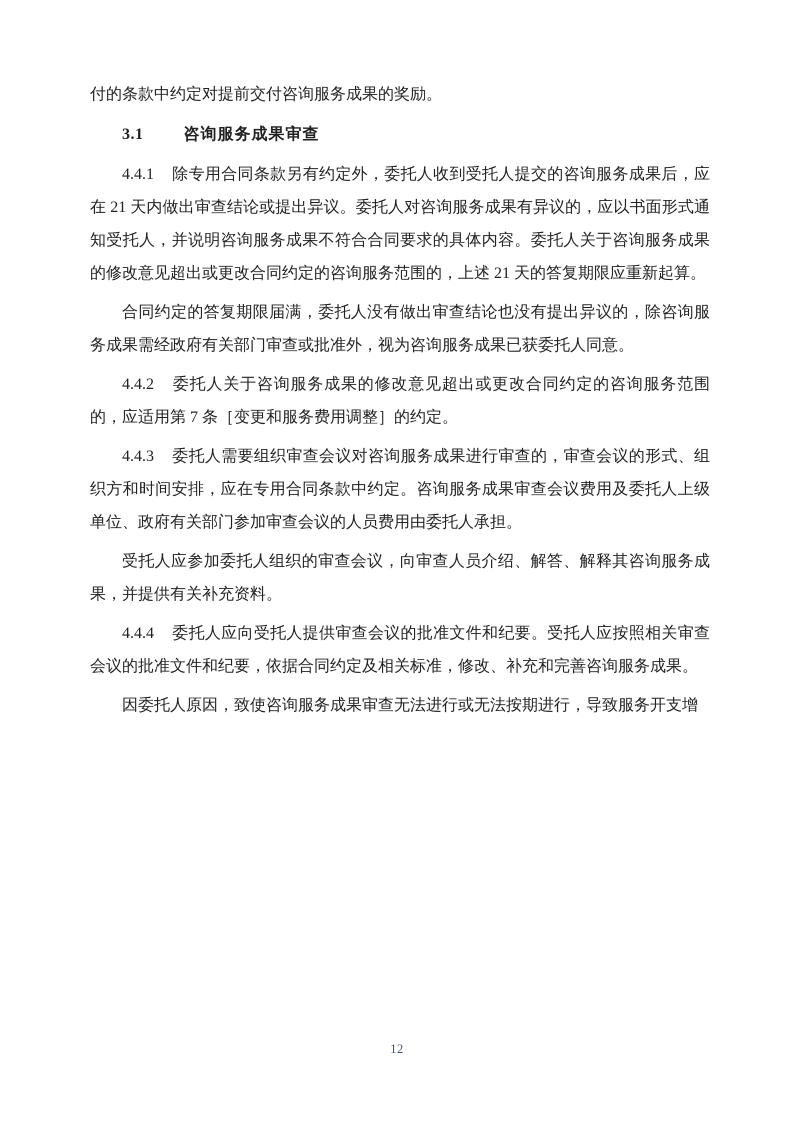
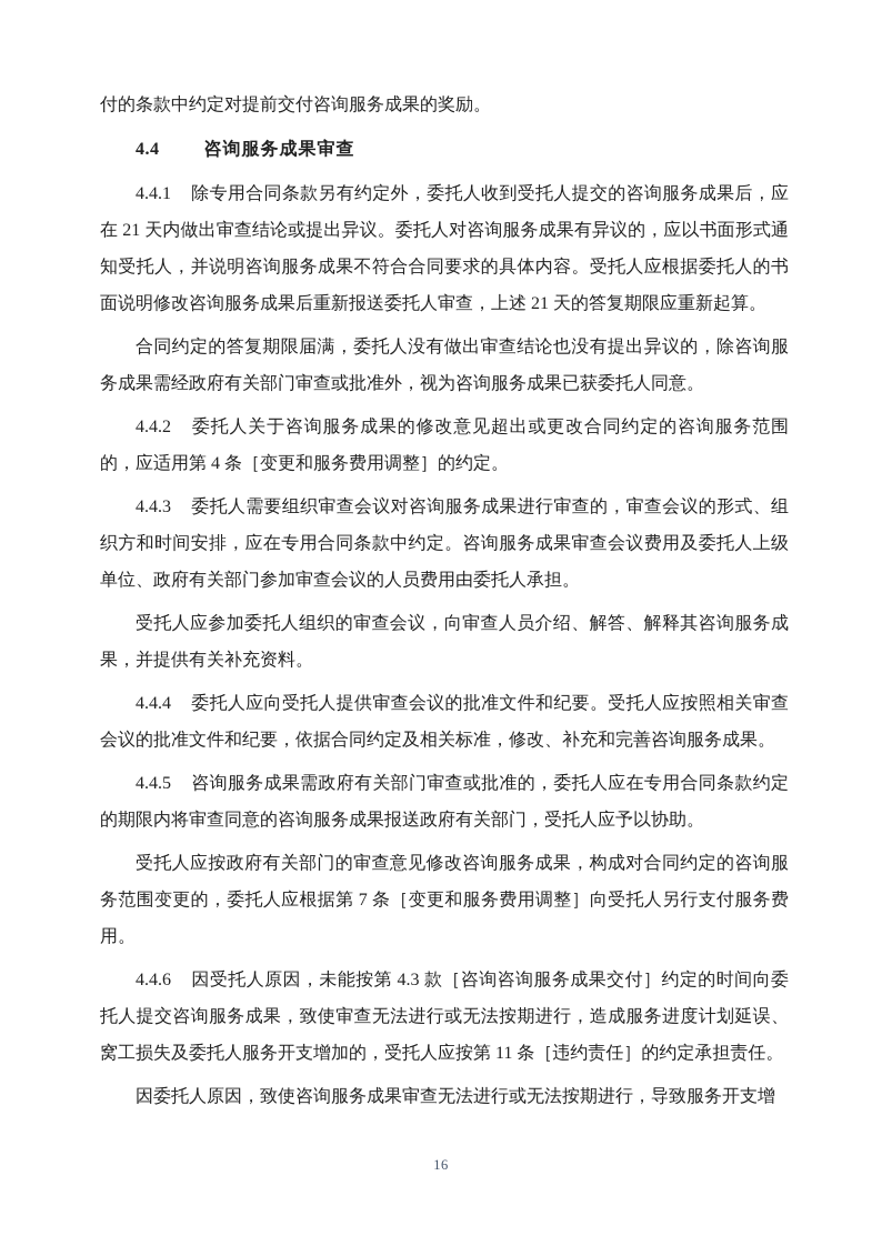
  付的条款中约定对提前交付咨询服务成果的奖励。
- 3.1 咨询服务成果审查
+ 4.4 咨询服务成果审查
- 4.4.1 除专用合同条款另有约定外，委托人收到受托人提交的咨询服务成果后，应在 21 天内做出审查结论或提出异议。委托人对咨询服务成果有异议的，应以书面形式通知受托人，并说明咨询服务成果不符合合同要求的具体内容。委托人关于咨询服务成果的修改意见超出或更改合同约定的咨询服务范围的，上述 21 天的答复期限应重新起算。
+ 4.4.1 除专用合同条款另有约定外，委托人收到受托人提交的咨询服务成果后，应在 21 天内做出审查结论或提出异议。委托人对咨询服务成果有异议的，应以书面形式通知受托人，并说明咨询服务成果不符合合同要求的具体内容。受托人应根据委托人的书面说明修改咨询服务成果后重新报送委托人审查，上述 21 天的答复期限应重新起算。
  合同约定的答复期限届满，委托人没有做出审查结论也没有提出异议的，除咨询服务成果需经政府有关部门审查或批准外，视为咨询服务成果已获委托人同意。
- 4.4.2 委托人关于咨询服务成果的修改意见超出或更改合同约定的咨询服务范围的，应适用第 7 条［变更和服务费用调整］的约定。
+ 4.4.2 委托人关于咨询服务成果的修改意见超出或更改合同约定的咨询服务范围的，应适用第 4 条［变更和服务费用调整］的约定。
  4.4.3 委托人需要组织审查会议对咨询服务成果进行审查的，审查会议的形式、组织方和时间安排，应在专用合同条款中约定。咨询服务成果审查会议费用及委托人上级单位、政府有关部门参加审查会议的人员费用由委托人承担。
  受托人应参加委托人组织的审查会议，向审查人员介绍、解答、解释其咨询服务成果，并提供有关补充资料。
  4.4.4 委托人应向受托人提供审查会议的批准文件和纪要。受托人应按照相关审查会议的批准文件和纪要，依据合同约定及相关标准，修改、补充和完善咨询服务成果。
+ 4.4.5 咨询服务成果需政府有关部门审查或批准的，委托人应在专用合同条款约定的期限内将审查同意的咨询服务成果报送政府有关部门，受托人应予以协助。
+ 受托人应按政府有关部门的审查意见修改咨询服务成果，构成对合同约定的咨询服务范围变更的，委托人应根据第 7 条［变更和服务费用调整］向受托人另行支付服务费用。
+ 4.4.6 因受托人原因，未能按第 4.3 款［咨询咨询服务成果交付］约定的时间向委托人提交咨询服务成果，致使审查无法进行或无法按期进行，造成服务进度计划延误、窝工损失及委托人服务开支增加的，受托人应按第 11 条［违约责任］的约定承担责任。
  因委托人原因，致使咨询服务成果审查无法进行或无法按期进行，导致服务开支增
- 12
+ 16
